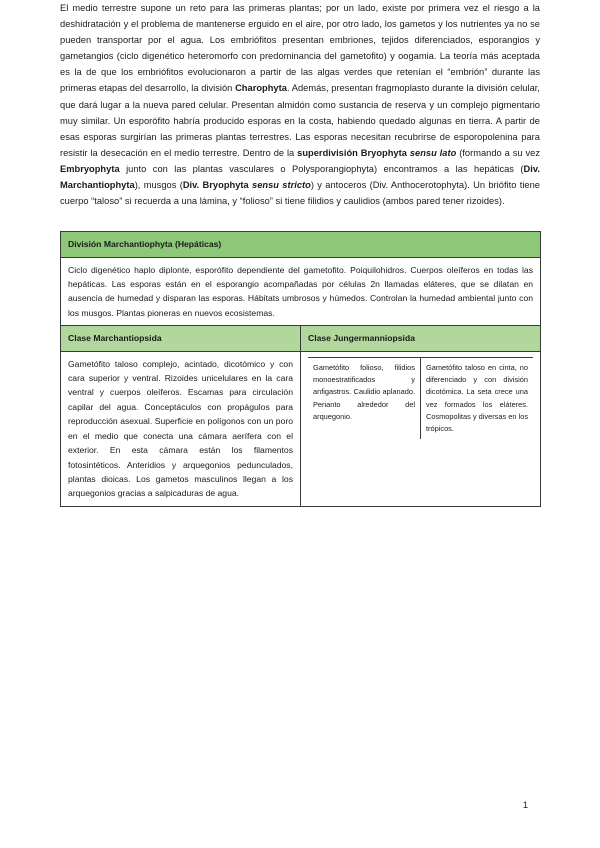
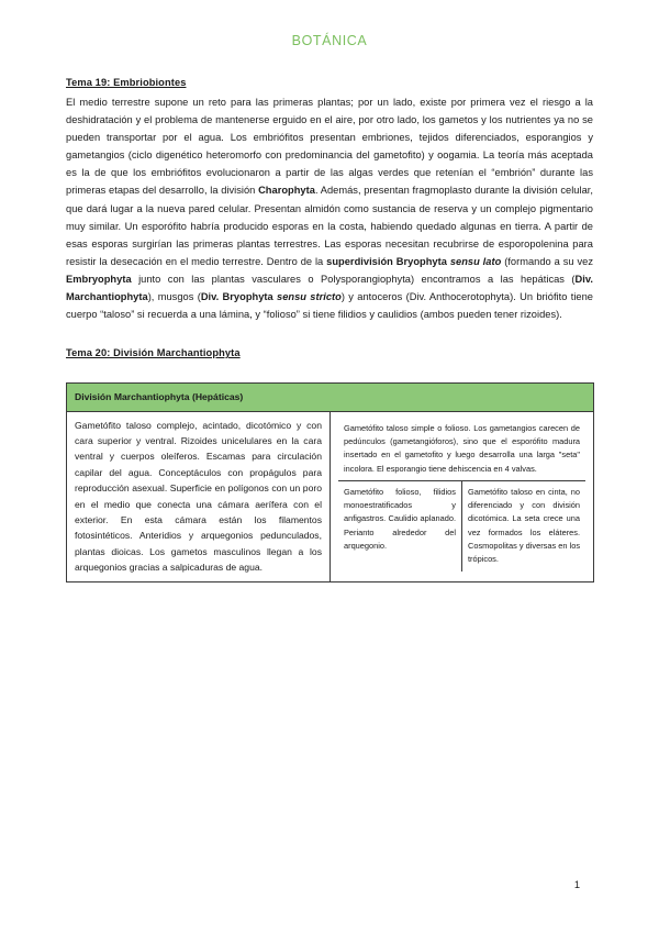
+ BOTÁNICA
+ Tema 19: Embriobiontes
- El medio terrestre supone un reto para las primeras plantas; por un lado, existe por primera vez el riesgo a la deshidratación y el problema de mantenerse erguido en el aire, por otro lado, los gametos y los nutrientes ya no se pueden transportar por el agua. Los embriófitos presentan embriones, tejidos diferenciados, esporangios y gametangios (ciclo digenético heteromorfo con predominancia del gametofito) y oogamia. La teoría más aceptada es la de que los embriófitos evolucionaron a partir de las algas verdes que retenían el “embrión” durante las primeras etapas del desarrollo, la división Charophyta. Además, presentan fragmoplasto durante la división celular, que dará lugar a la nueva pared celular. Presentan almidón como sustancia de reserva y un complejo pigmentario muy similar. Un esporófito habría producido esporas en la costa, habiendo quedado algunas en tierra. A partir de esas esporas surgirían las primeras plantas terrestres. Las esporas necesitan recubrirse de esporopolenina para resistir la desecación en el medio terrestre. Dentro de la superdivisión Bryophyta sensu lato (formando a su vez Embryophyta junto con las plantas vasculares o Polysporangiophyta) encontramos a las hepáticas (Div. Marchantiophyta), musgos (Div. Bryophyta sensu stricto) y antoceros (Div. Anthocerotophyta). Un briófito tiene cuerpo “taloso” si recuerda a una lámina, y “folioso” si tiene filidios y caulidios (ambos pared tener rizoides).
+ El medio terrestre supone un reto para las primeras plantas; por un lado, existe por primera vez el riesgo a la deshidratación y el problema de mantenerse erguido en el aire, por otro lado, los gametos y los nutrientes ya no se pueden transportar por el agua. Los embriófitos presentan embriones, tejidos diferenciados, esporangios y gametangios (ciclo digenético heteromorfo con predominancia del gametofito) y oogamia. La teoría más aceptada es la de que los embriófitos evolucionaron a partir de las algas verdes que retenían el “embrión” durante las primeras etapas del desarrollo, la división Charophyta. Además, presentan fragmoplasto durante la división celular, que dará lugar a la nueva pared celular. Presentan almidón como sustancia de reserva y un complejo pigmentario muy similar. Un esporófito habría producido esporas en la costa, habiendo quedado algunas en tierra. A partir de esas esporas surgirían las primeras plantas terrestres. Las esporas necesitan recubrirse de esporopolenina para resistir la desecación en el medio terrestre. Dentro de la superdivisión Bryophyta sensu lato (formando a su vez Embryophyta junto con las plantas vasculares o Polysporangiophyta) encontramos a las hepáticas (Div. Marchantiophyta), musgos (Div. Bryophyta sensu stricto) y antoceros (Div. Anthocerotophyta). Un briófito tiene cuerpo “taloso” si recuerda a una lámina, y “folioso” si tiene filidios y caulidios (ambos pueden tener rizoides).
+ Tema 20: División Marchantiophyta
  División Marchantiophyta (Hepáticas)
- Ciclo digenético haplo diplonte, esporófito dependiente del gametofito. Poiquilohidros. Cuerpos oleíferos en todas las hepáticas. Las esporas están en el esporangio acompañadas por células 2n llamadas eláteres, que se dilatan en ausencia de humedad y disparan las esporas. Hábitats umbrosos y húmedos. Controlan la humedad ambiental junto con los musgos. Plantas pioneras en nuevos ecosistemas.
- Clase Marchantiopsida	Clase Jungermanniopsida
  Gametófito taloso complejo, acintado, dicotómico y con cara superior y ventral. Rizoides unicelulares en la cara ventral y cuerpos oleíferos. Escamas para circulación capilar del agua. Conceptáculos con propágulos para reproducción asexual. Superficie en polígonos con un poro en el medio que conecta una cámara aerífera con el exterior. En esta cámara están los filamentos fotosintéticos. Anteridios y arquegonios pedunculados, plantas dioicas. Los gametos masculinos llegan a los arquegonios gracias a salpicaduras de agua.
+ Gametófito taloso simple o folioso. Los gametangios carecen de pedúnculos (gametangióforos), sino que el esporófito madura insertado en el gametofito y luego desarrolla una larga "seta" incolora. El esporangio tiene dehiscencia en 4 valvas.
  Gametófito folioso, filidios monoestratificados y anfigastros. Caulidio aplanado. Perianto alrededor del arquegonio.	Gametófito taloso en cinta, no diferenciado y con división dicotómica. La seta crece una vez formados los eláteres. Cosmopolitas y diversas en los trópicos.
  1
